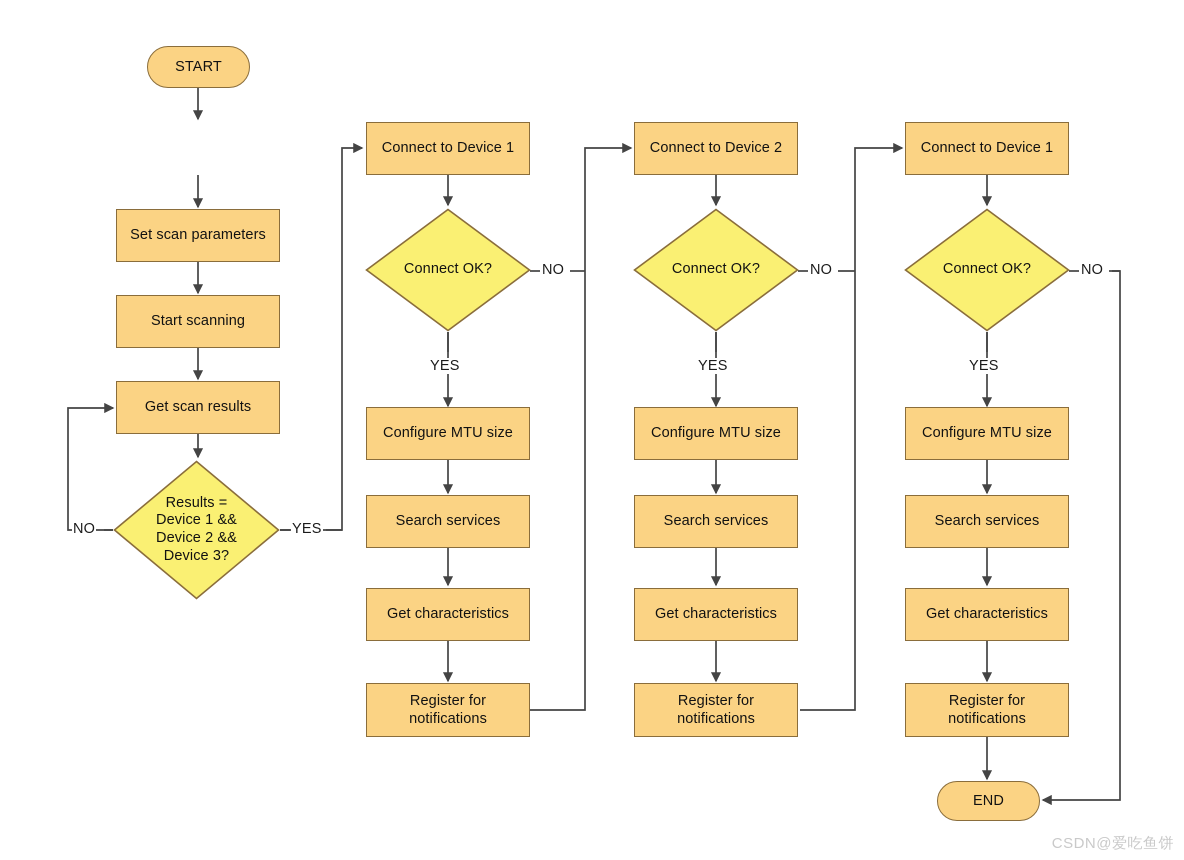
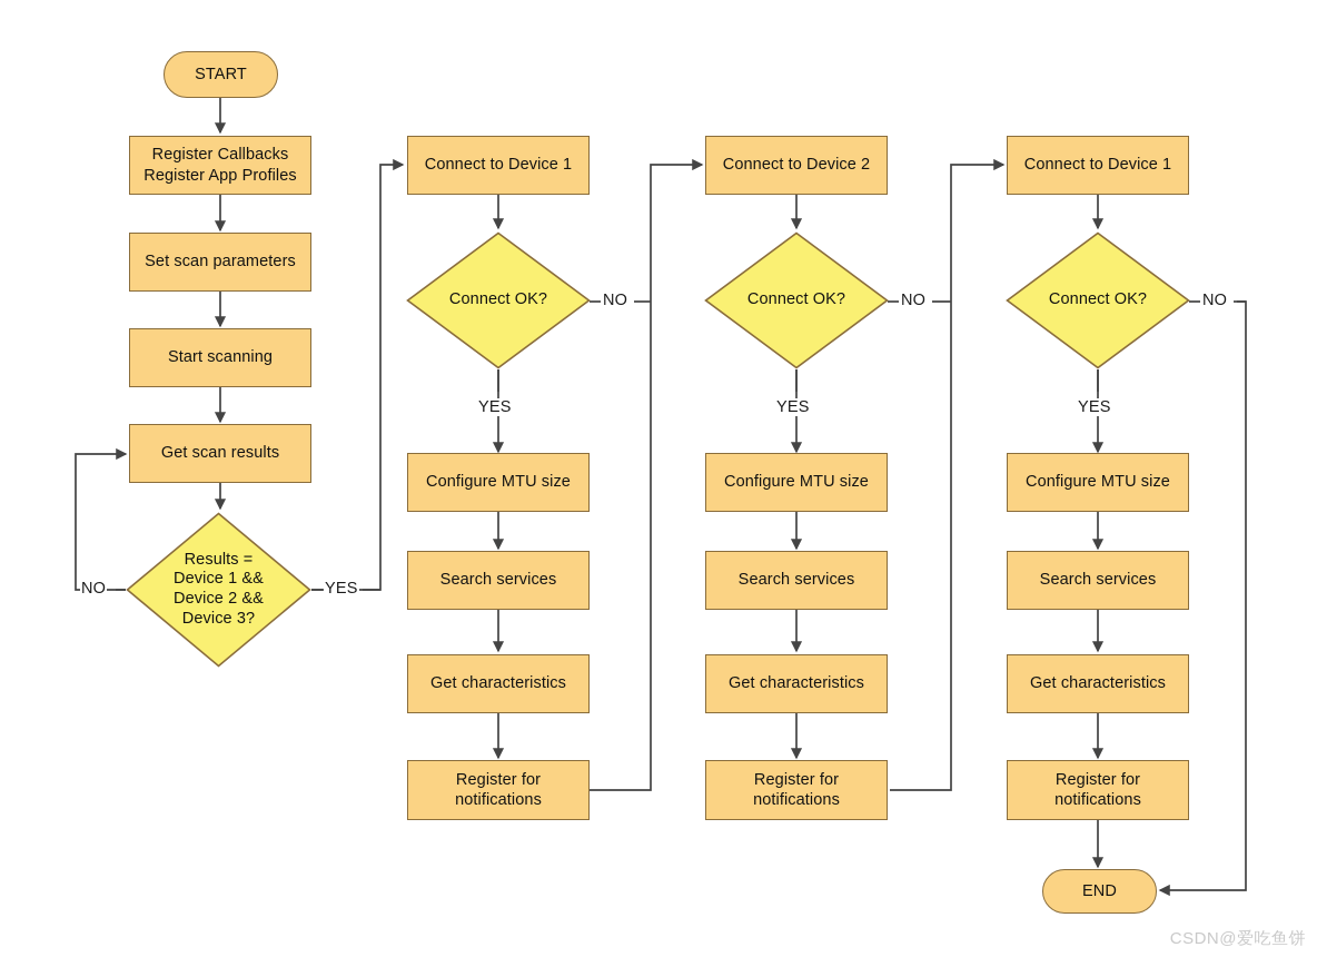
  START
+ Register Callbacks
+ Register App Profiles
  Set scan parameters
  Start scanning
  Get scan results
  Results =
  Device 1 &&
  Device 2 &&
  Device 3?
  NO
  YES
  Connect to Device 1
  Connect OK?
  NO
  YES
  Configure MTU size
  Search services
  Get characteristics
  Register for
  notifications
  Connect to Device 2
  Connect OK?
  NO
  YES
  Configure MTU size
  Search services
  Get characteristics
  Register for
  notifications
  Connect to Device 1
  Connect OK?
  NO
  YES
  Configure MTU size
  Search services
  Get characteristics
  Register for
  notifications
  END
  CSDN@爱吃鱼饼
